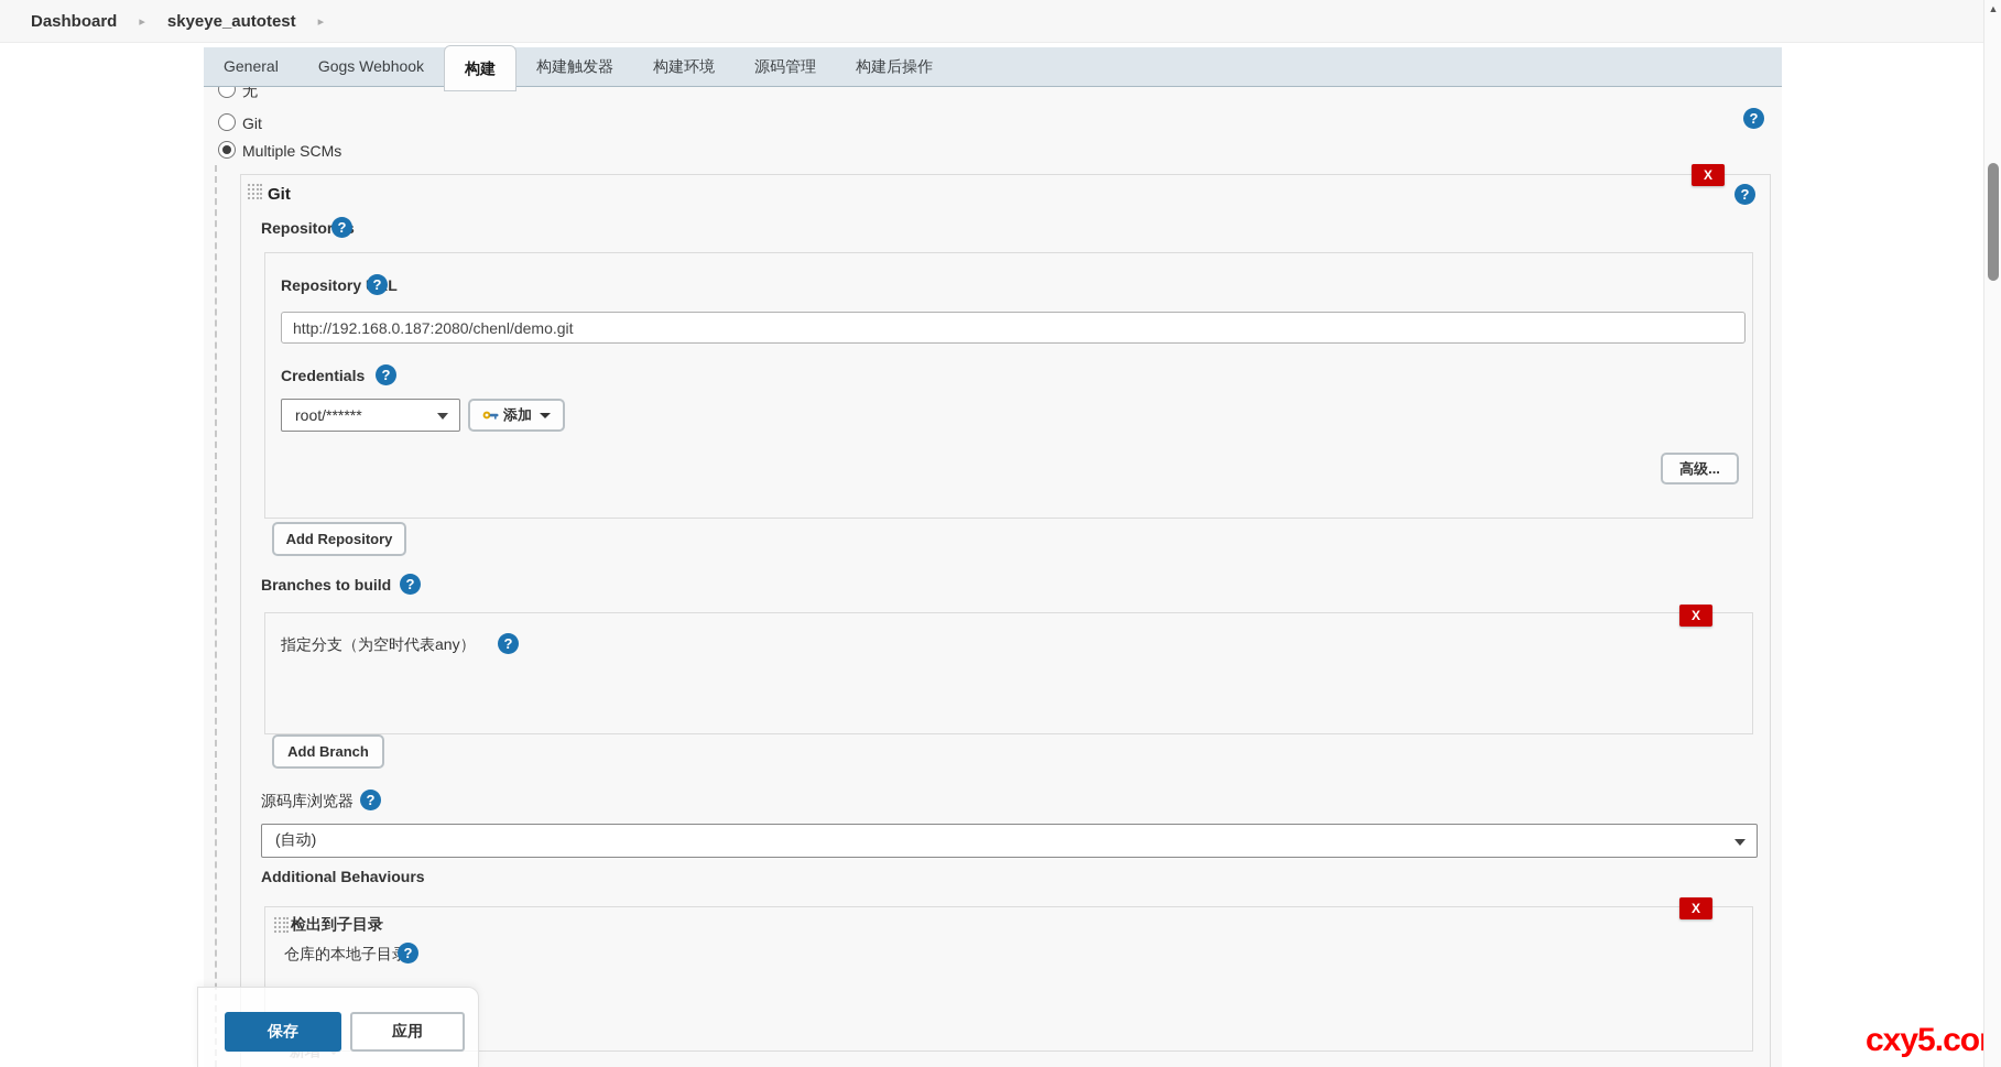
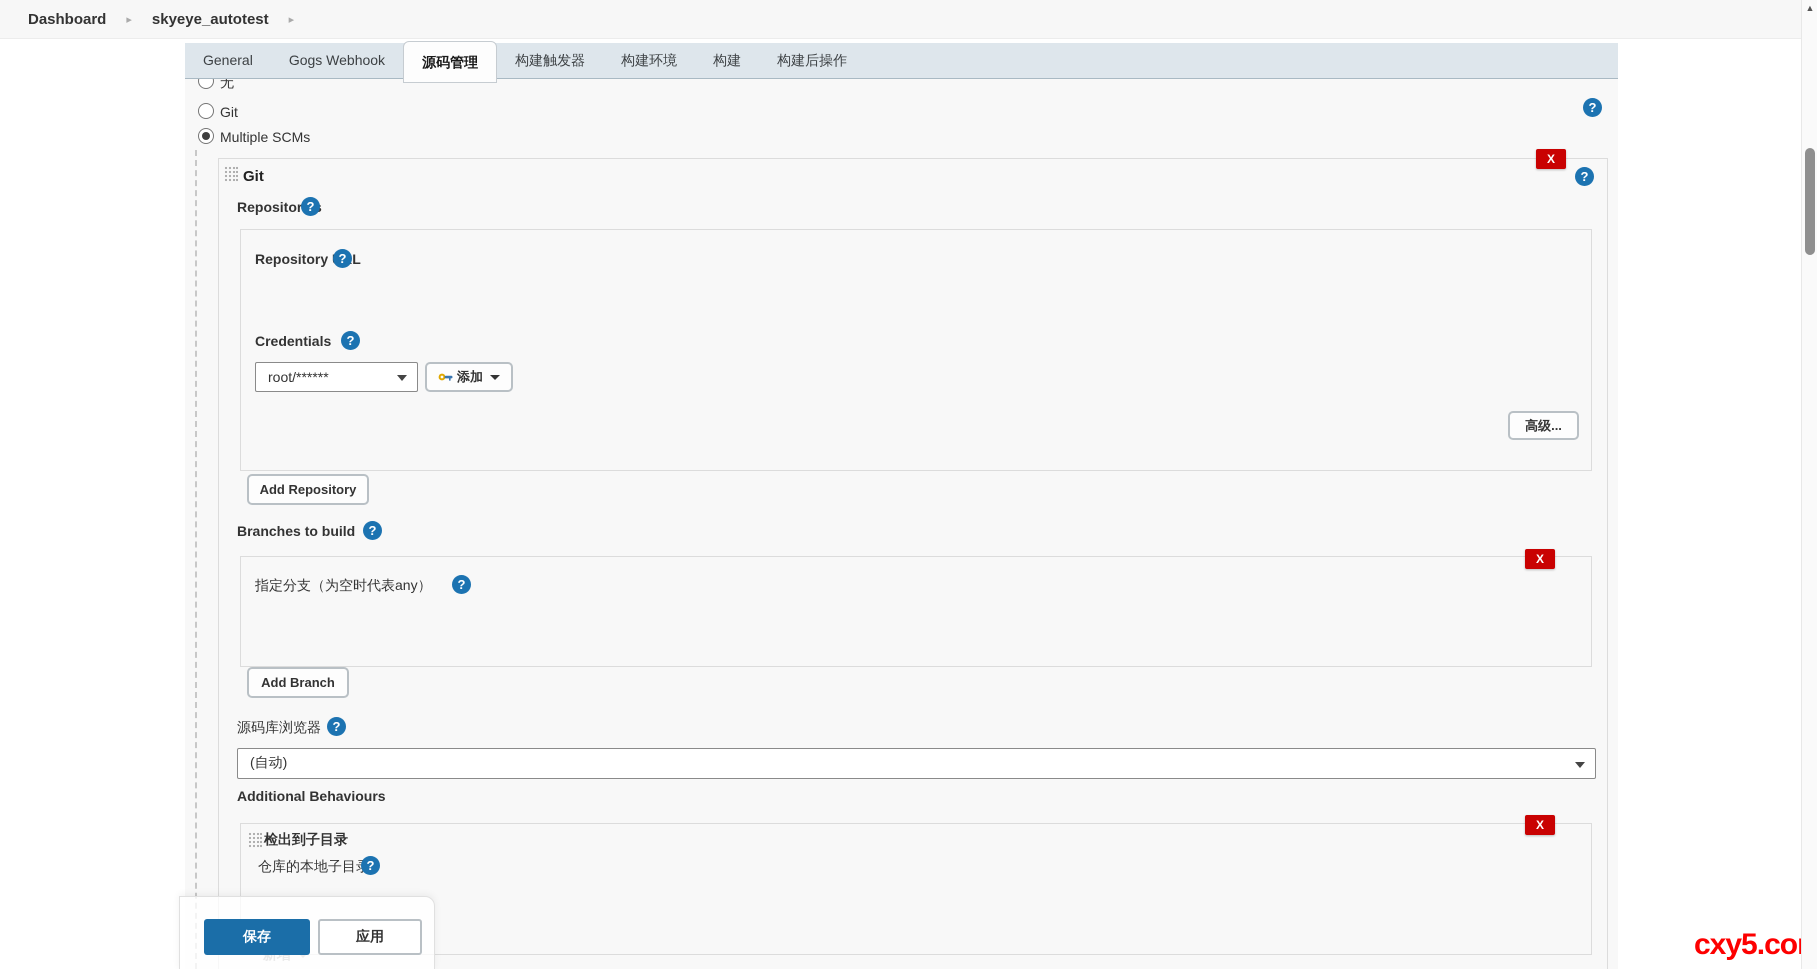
  Dashboard
  ▸
  skyeye_autotest
  ▸
  General
  Gogs Webhook
- 构建
+ 源码管理
  构建触发器
  构建环境
- 源码管理
+ 构建
  构建后操作
  无
  Git
  Multiple SCMs
  ?
  X
  ?
  Git
  Repositor
  ?
  RepositoryL
  ?
- http://192.168.0.187:2080/chenl/demo.git
  Credentials
  ?
  root/******
  添加
  高级...
  Add Repository
  Branches to build
  ?
  X
  指定分支（为空时代表any）
  ?
  Add Branch
  源码库浏览器
  ?
  (自动)
  Additional Behaviours
  X
  检出到子目录
  仓库的本地子目
  ?
  保存
  应用
  cxy5.co
  ▲
